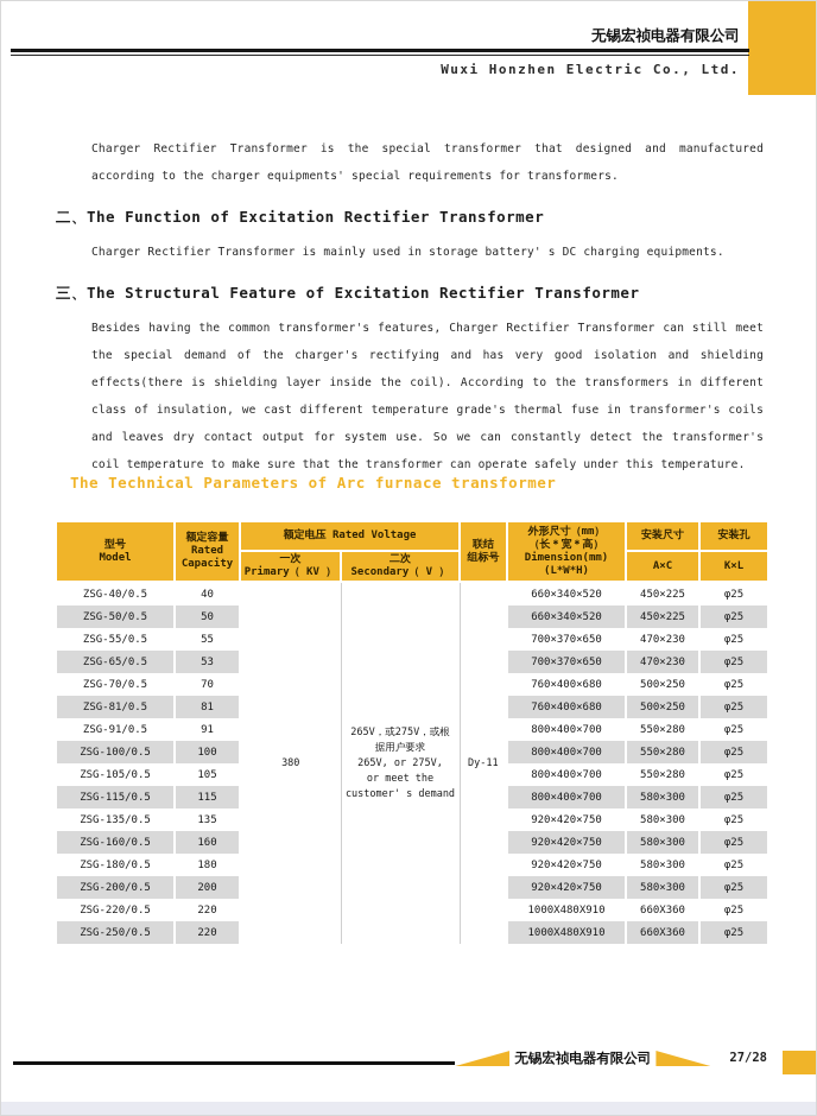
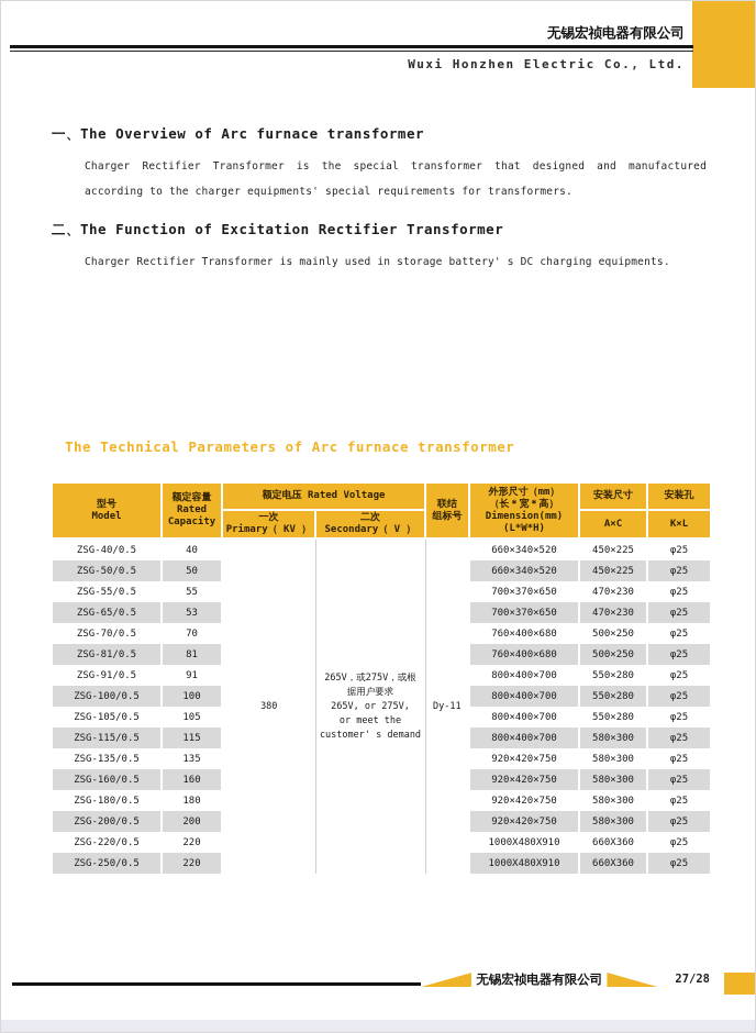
  无锡宏祯电器有限公司
  Wuxi Honzhen Electric Co., Ltd.
+ 一、The Overview of Arc furnace transformer
  Charger Rectifier Transformer is the special transformer that designed and manufactured according to the charger equipments' special requirements for transformers.
  二、The Function of Excitation Rectifier Transformer
  Charger Rectifier Transformer is mainly used in storage battery' s DC charging equipments.
- 三、The Structural Feature of Excitation Rectifier Transformer
- Besides having the common transformer's features, Charger Rectifier Transformer can still meet the special demand of the charger's rectifying and has very good isolation and shielding effects(there is shielding layer inside the coil). According to the transformers in different class of insulation, we cast different temperature grade's thermal fuse in transformer's coils and leaves dry contact output for system use. So we can constantly detect the transformer's coil temperature to make sure that the transformer can operate safely under this temperature.
  The Technical Parameters of Arc furnace transformer
  型号 Model	额定容量 Rated Capacity	额定电压 Rated Voltage	联结 组标号	外形尺寸（mm） （长＊宽＊高） Dimension(mm) (L*W*H)	安装尺寸	安装孔
  一次 Primary（ KV ）	二次 Secondary（ V ）	A×C	K×L
  ZSG-40/0.5	40	380	265V，或275V，或根 据用户要求 265V, or 275V, or meet the customer' s demand	Dy-11	660×340×520	450×225	φ25
  ZSG-50/0.5	50	660×340×520	450×225	φ25
  ZSG-55/0.5	55	700×370×650	470×230	φ25
  ZSG-65/0.5	53	700×370×650	470×230	φ25
  ZSG-70/0.5	70	760×400×680	500×250	φ25
  ZSG-81/0.5	81	760×400×680	500×250	φ25
  ZSG-91/0.5	91	800×400×700	550×280	φ25
  ZSG-100/0.5	100	800×400×700	550×280	φ25
  ZSG-105/0.5	105	800×400×700	550×280	φ25
  ZSG-115/0.5	115	800×400×700	580×300	φ25
  ZSG-135/0.5	135	920×420×750	580×300	φ25
  ZSG-160/0.5	160	920×420×750	580×300	φ25
  ZSG-180/0.5	180	920×420×750	580×300	φ25
  ZSG-200/0.5	200	920×420×750	580×300	φ25
  ZSG-220/0.5	220	1000X480X910	660X360	φ25
  ZSG-250/0.5	220	1000X480X910	660X360	φ25
  无锡宏祯电器有限公司
  27/28
